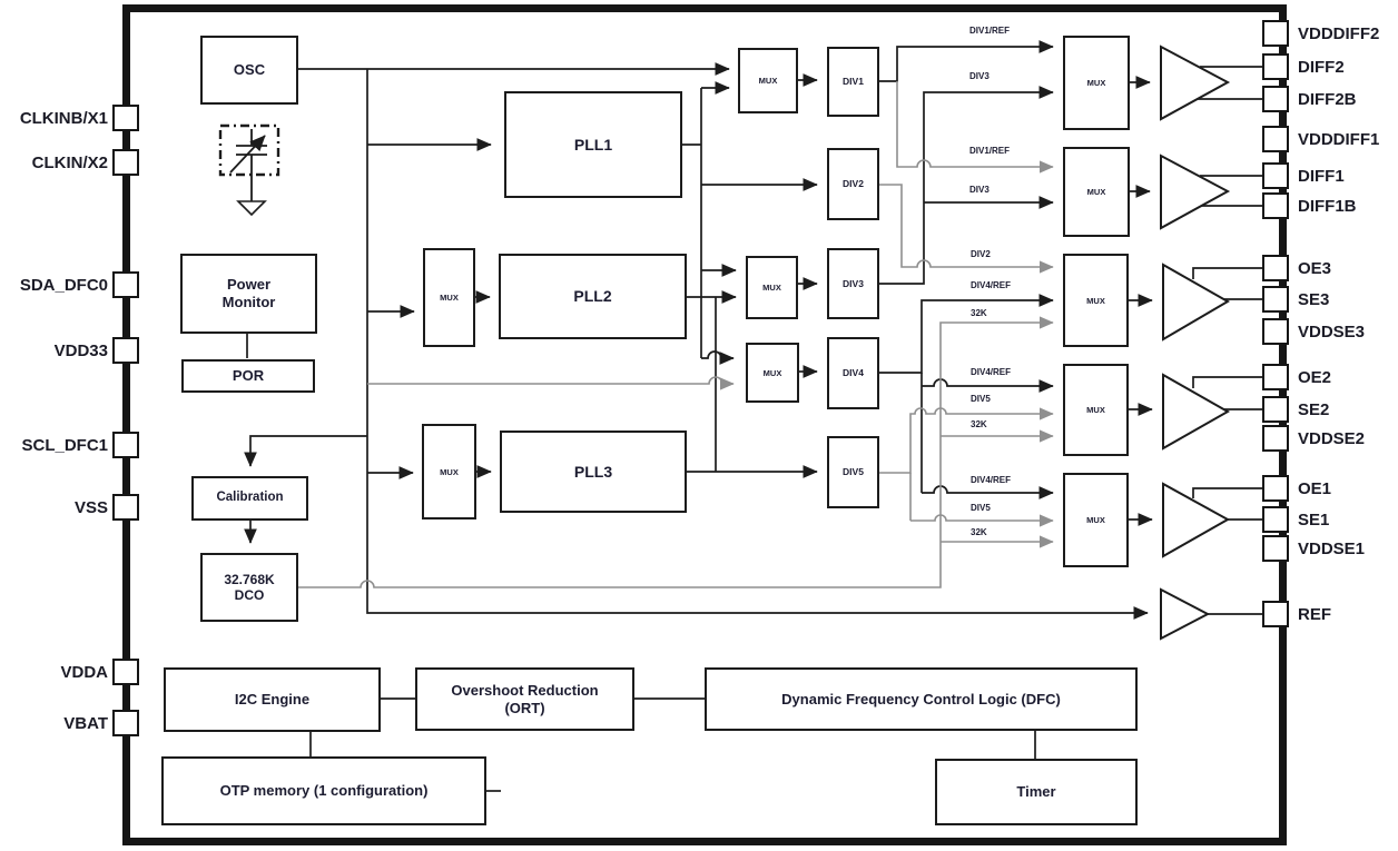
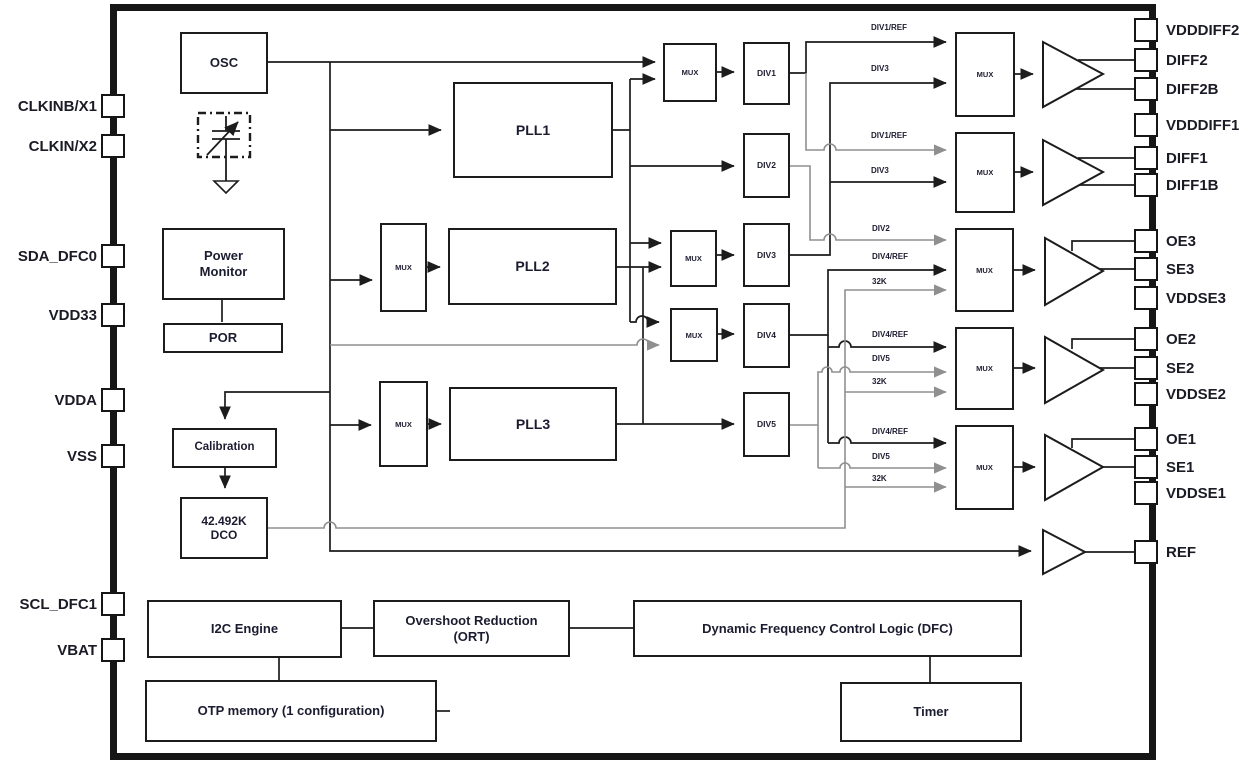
  OSC
  Power
  Monitor
  POR
  Calibration
- 32.768K
+ 42.492K
  DCO
  PLL1
  PLL2
  PLL3
  MUX
  MUX
  MUX
  MUX
  MUX
  DIV1
  DIV2
  DIV3
  DIV4
  DIV5
  MUX
  MUX
  MUX
  MUX
  MUX
  I2C Engine
  Overshoot Reduction
  (ORT)
  Dynamic Frequency Control Logic (DFC)
  OTP memory (1 configuration)
  Timer
  CLKINB/X1
  CLKIN/X2
  SDA_DFC0
  VDD33
- SCL_DFC1
+ VDDA
  VSS
- VDDA
+ SCL_DFC1
  VBAT
  VDDDIFF2
  DIFF2
  DIFF2B
  VDDDIFF1
  DIFF1
  DIFF1B
  OE3
  SE3
  VDDSE3
  OE2
  SE2
  VDDSE2
  OE1
  SE1
  VDDSE1
  REF
  DIV1/REF
  DIV3
  DIV1/REF
  DIV3
  DIV2
  DIV4/REF
  32K
  DIV4/REF
  DIV5
  32K
  DIV4/REF
  DIV5
  32K
